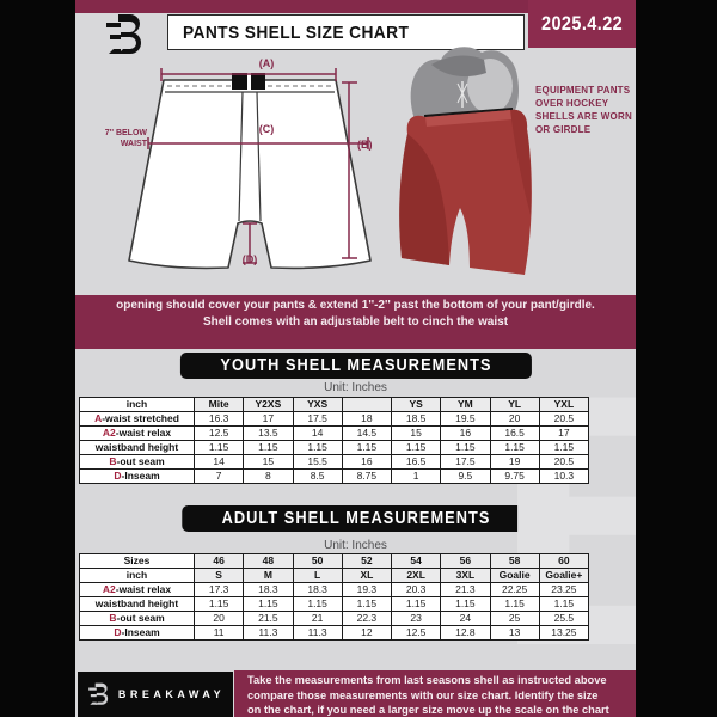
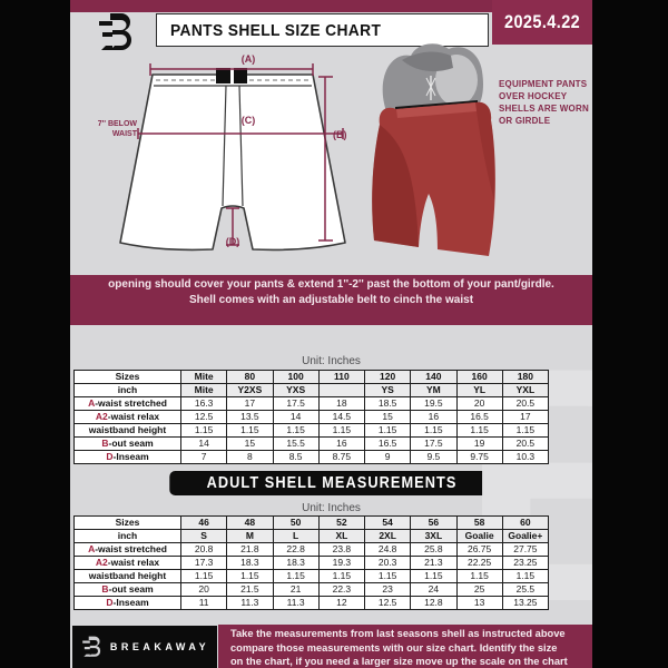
  PANTS SHELL SIZE CHART
  2025.4.22
  (A)
  (C)
  (B)
  (D)
  EQUIPMENT PANTS
  OVER HOCKEY
  SHELLS ARE WORN
  OR GIRDLE
  opening should cover your pants & extend 1''-2'' past the bottom of your pant/girdle.
  Shell comes with an adjustable belt to cinch the waist
  B
- YOUTH SHELL MEASUREMENTS
  Unit: Inches
+ Sizes	Mite	80	100	110	120	140	160	180
  inch	Mite	Y2XS	YXS		YS	YM	YL	YXL
  A-waist stretched	16.3	17	17.5	18	18.5	19.5	20	20.5
  A2-waist relax	12.5	13.5	14	14.5	15	16	16.5	17
  waistband height	1.15	1.15	1.15	1.15	1.15	1.15	1.15	1.15
  B-out seam	14	15	15.5	16	16.5	17.5	19	20.5
- D-Inseam	7	8	8.5	8.75	1	9.5	9.75	10.3
+ D-Inseam	7	8	8.5	8.75	9	9.5	9.75	10.3
  ADULT SHELL MEASUREMENTS
  Unit: Inches
  Sizes	46	48	50	52	54	56	58	60
  inch	S	M	L	XL	2XL	3XL	Goalie	Goalie+
+ A-waist stretched	20.8	21.8	22.8	23.8	24.8	25.8	26.75	27.75
  A2-waist relax	17.3	18.3	18.3	19.3	20.3	21.3	22.25	23.25
  waistband height	1.15	1.15	1.15	1.15	1.15	1.15	1.15	1.15
  B-out seam	20	21.5	21	22.3	23	24	25	25.5
  D-Inseam	11	11.3	11.3	12	12.5	12.8	13	13.25
  BREAKAWAY
  Take the measurements from last seasons shell as instructed above
  compare those measurements with our size chart. Identify the size
  on the chart, if you need a larger size move up the scale on the chart
